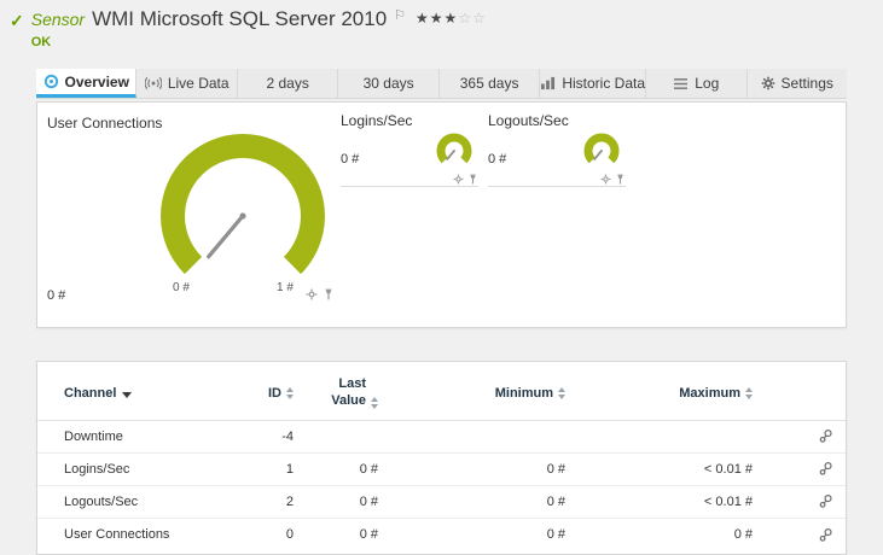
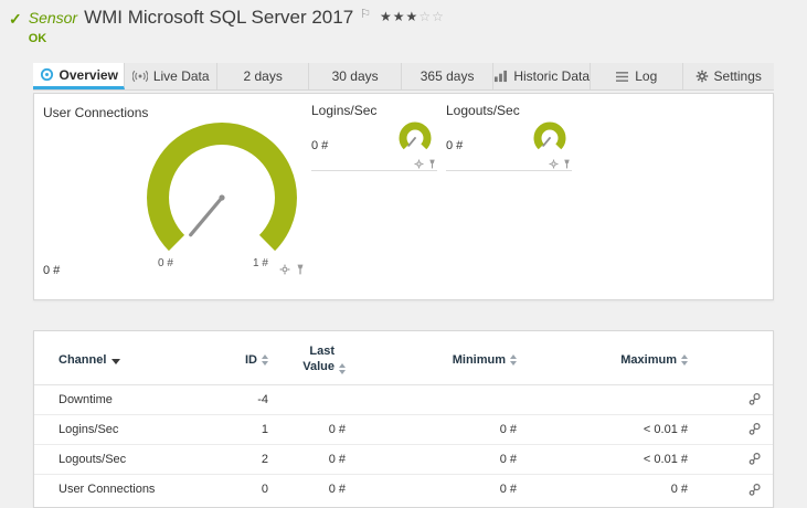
  ✓
  Sensor
- WMI Microsoft SQL Server 2010
+ WMI Microsoft SQL Server 2017
  ⚐
  ★★★☆☆
  OK
  Overview
  Live Data
  2 days
  30 days
  365 days
  Historic Data
  Log
  Settings
  User Connections
  0 #
  0 #
  1 #
  Logins/Sec
  0 #
  Logouts/Sec
  0 #
  Channel
  ID
  Last Value
  Minimum
  Maximum
  Downtime
  -4
  Logins/Sec
  1
  0 #
  0 #
  < 0.01 #
  Logouts/Sec
  2
  0 #
  0 #
  < 0.01 #
  User Connections
  0
  0 #
  0 #
  0 #
